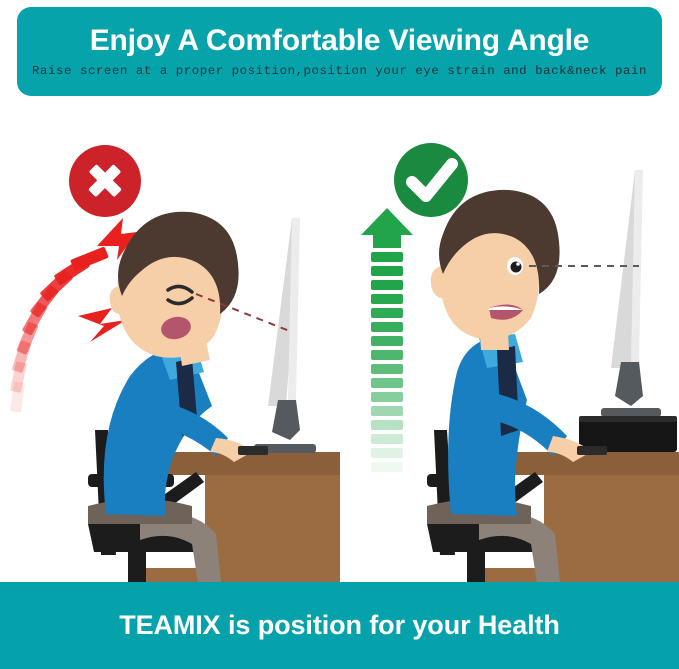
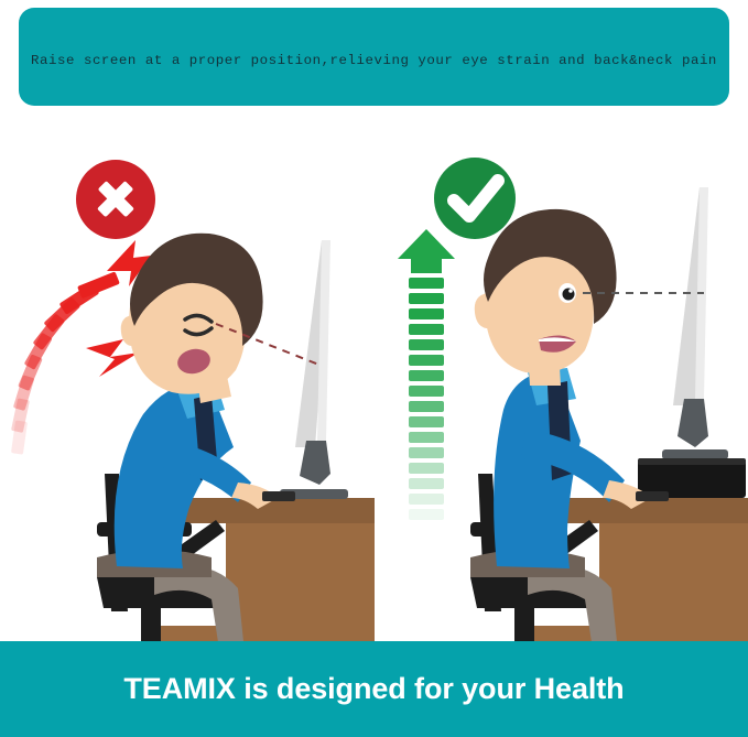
- Enjoy A Comfortable Viewing Angle
- Raise screen at a proper position,position your eye strain and back&neck pain
+ Raise screen at a proper position,relieving your eye strain and back&neck pain
- TEAMIX is position for your Health
+ TEAMIX is designed for your Health
